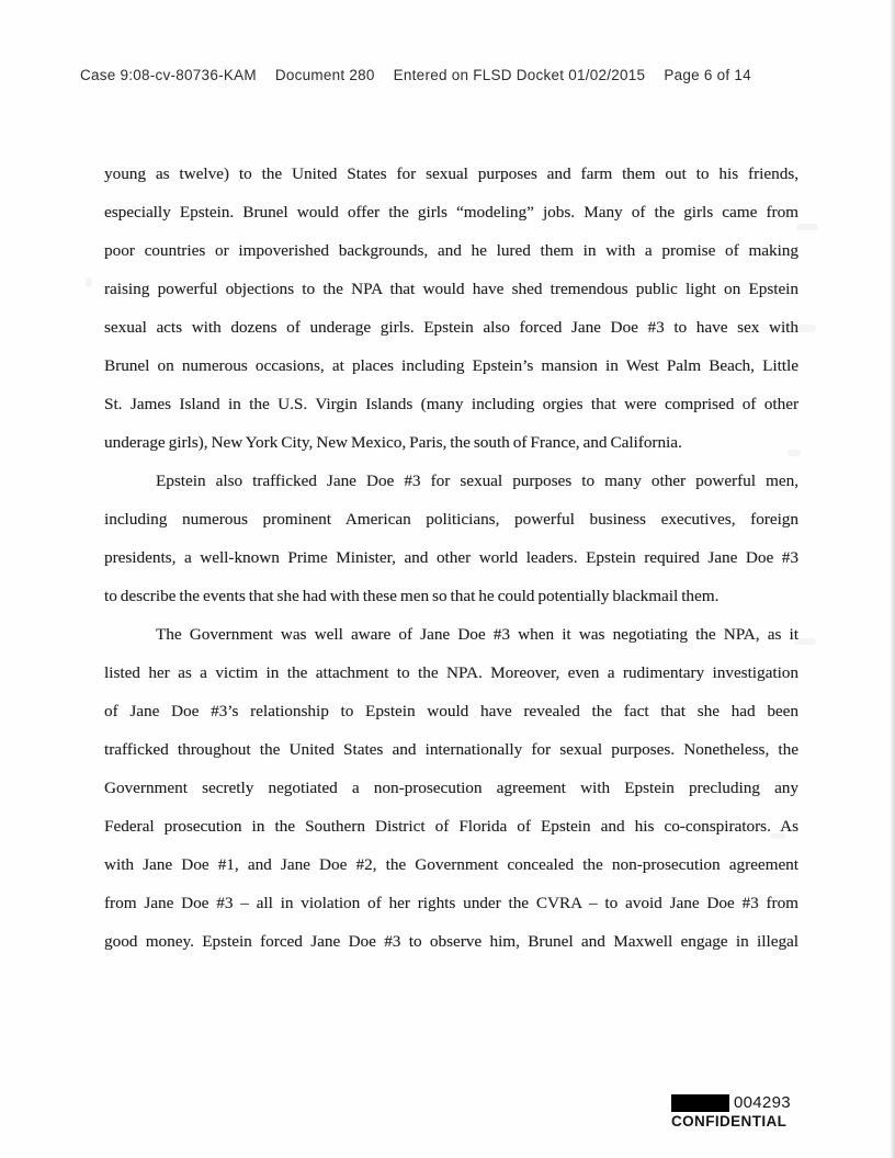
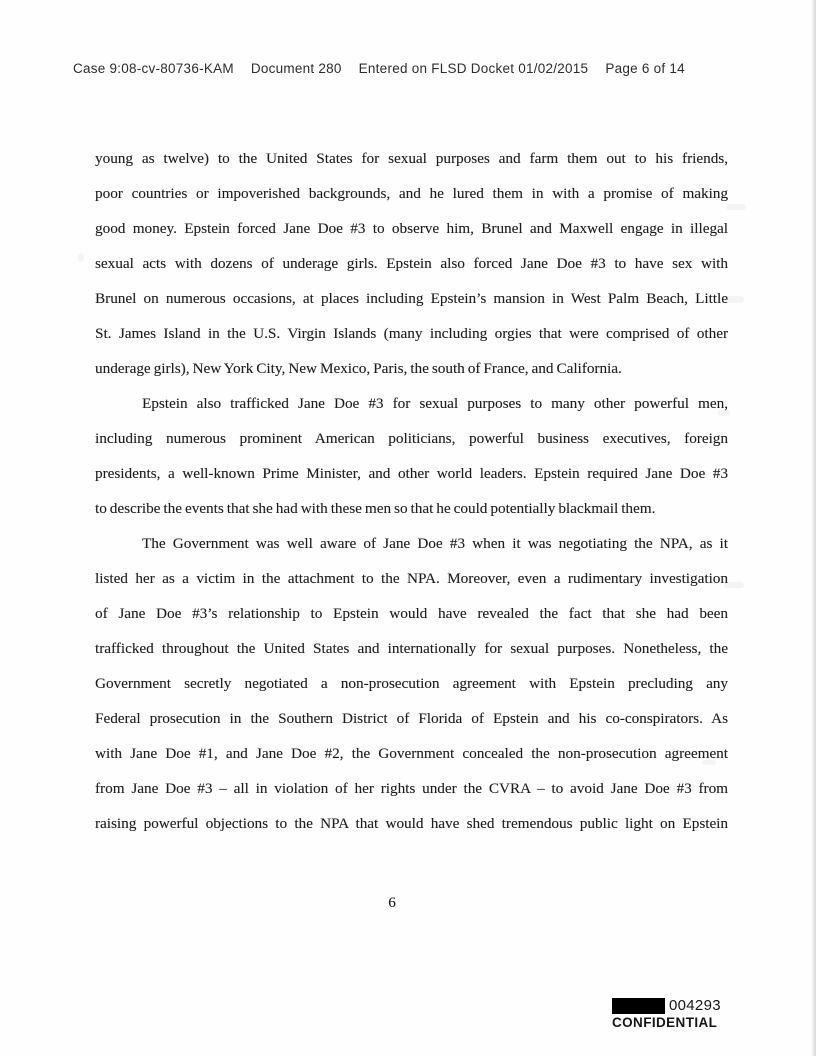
  Case 9:08-cv-80736-KAM Document 280 Entered on FLSD Docket 01/02/2015 Page 6 of 14
  young as twelve) to the United States for sexual purposes and farm them out to his friends,
- especially Epstein. Brunel would offer the girls “modeling” jobs. Many of the girls came from
  poor countries or impoverished backgrounds, and he lured them in with a promise of making
- raising powerful objections to the NPA that would have shed tremendous public light on Epstein
+ good money. Epstein forced Jane Doe #3 to observe him, Brunel and Maxwell engage in illegal
  sexual acts with dozens of underage girls. Epstein also forced Jane Doe #3 to have sex with
  Brunel on numerous occasions, at places including Epstein’s mansion in West Palm Beach, Little
  St. James Island in the U.S. Virgin Islands (many including orgies that were comprised of other
  underage girls), New York City, New Mexico, Paris, the south of France, and California.
  Epstein also trafficked Jane Doe #3 for sexual purposes to many other powerful men,
  including numerous prominent American politicians, powerful business executives, foreign
  presidents, a well-known Prime Minister, and other world leaders. Epstein required Jane Doe #3
  to describe the events that she had with these men so that he could potentially blackmail them.
  The Government was well aware of Jane Doe #3 when it was negotiating the NPA, as it
  listed her as a victim in the attachment to the NPA. Moreover, even a rudimentary investigation
  of Jane Doe #3’s relationship to Epstein would have revealed the fact that she had been
  trafficked throughout the United States and internationally for sexual purposes. Nonetheless, the
  Government secretly negotiated a non-prosecution agreement with Epstein precluding any
  Federal prosecution in the Southern District of Florida of Epstein and his co-conspirators. As
  with Jane Doe #1, and Jane Doe #2, the Government concealed the non-prosecution agreement
  from Jane Doe #3 – all in violation of her rights under the CVRA – to avoid Jane Doe #3 from
- good money. Epstein forced Jane Doe #3 to observe him, Brunel and Maxwell engage in illegal
+ raising powerful objections to the NPA that would have shed tremendous public light on Epstein
+ 6
  004293
  CONFIDENTIAL
